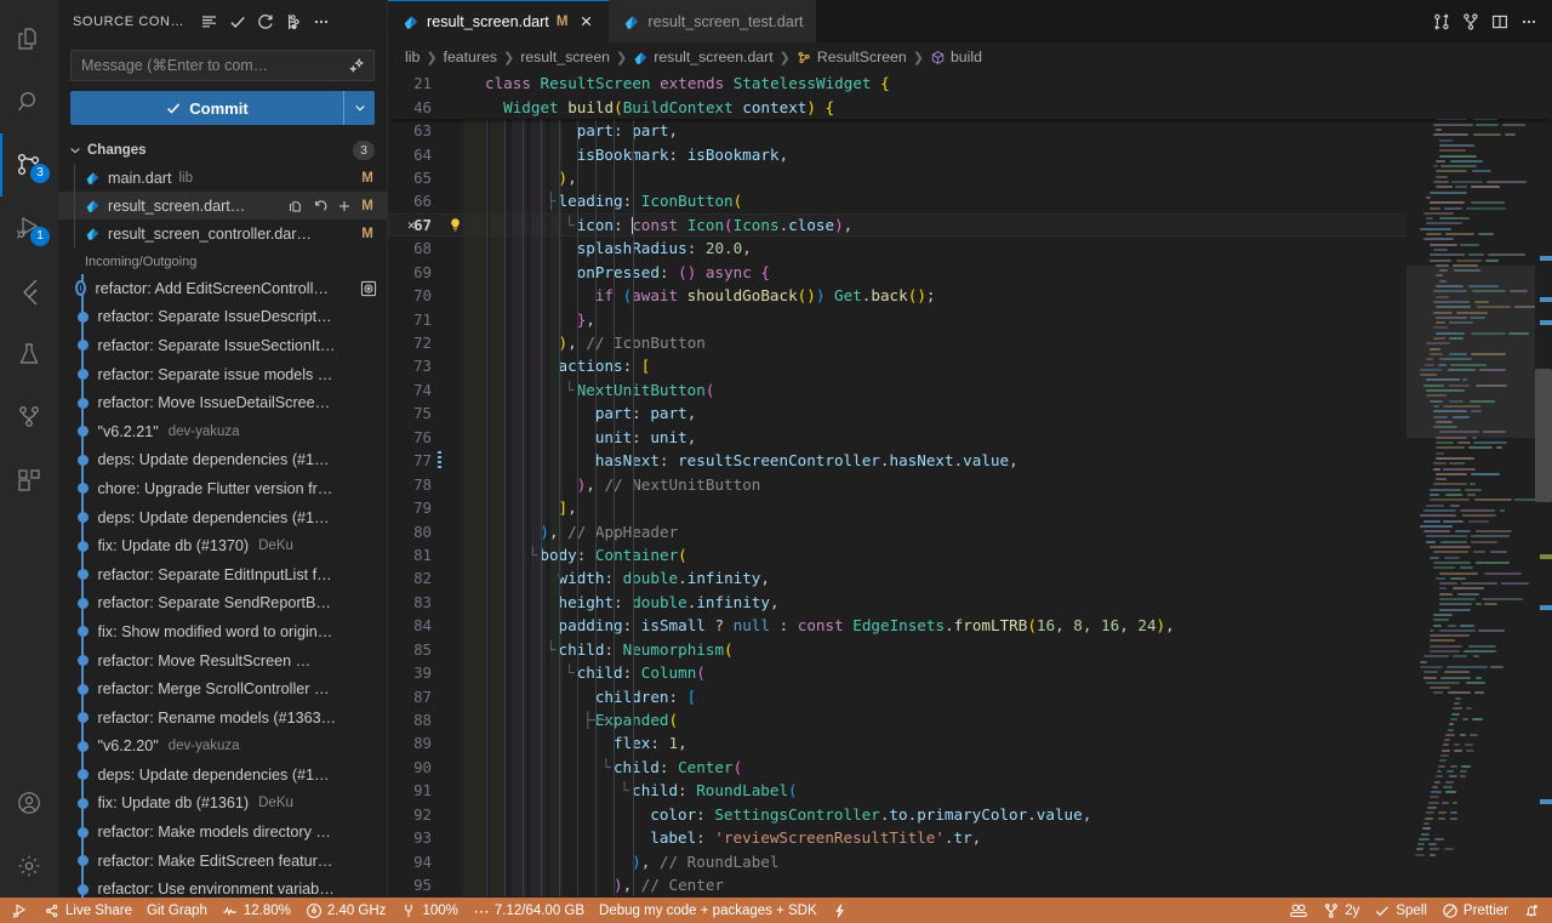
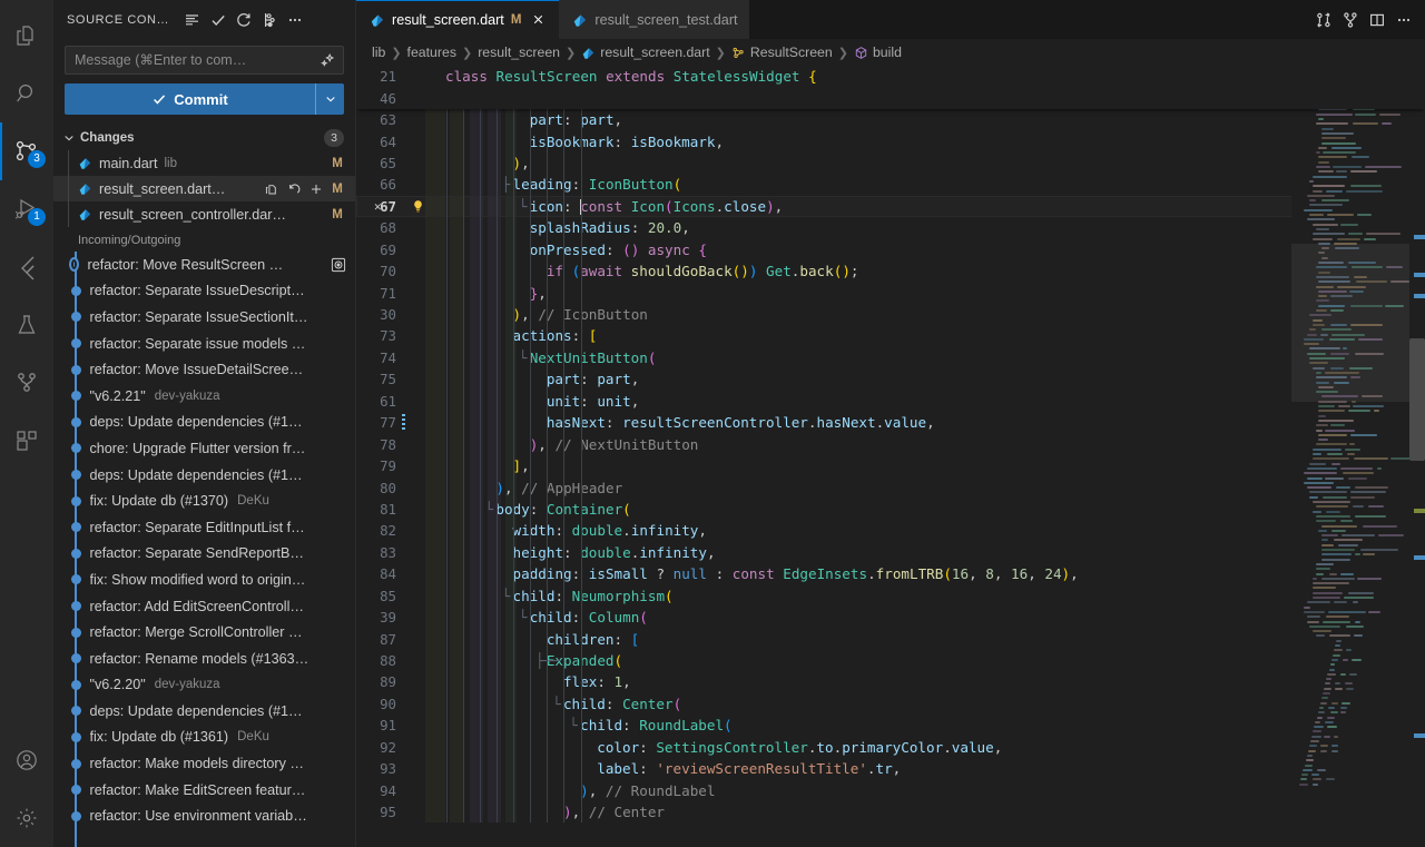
  3
  1
  SOURCE CON…
  Message (⌘Enter to com…
  Commit
  Changes
  3
  main.dart
  lib
  M
  result_screen.dart…
  M
  result_screen_controller.dar…
  M
  Incoming/Outgoing
- refactor: Add EditScreenControll…
+ refactor: Move ResultScreen …
  refactor: Separate IssueDescript…
  refactor: Separate IssueSectionIt…
  refactor: Separate issue models …
  refactor: Move IssueDetailScree…
  "v6.2.21"
  dev-yakuza
  deps: Update dependencies (#1…
  chore: Upgrade Flutter version fr…
  deps: Update dependencies (#1…
  fix: Update db (#1370)
  DeKu
  refactor: Separate EditInputList f…
  refactor: Separate SendReportB…
  fix: Show modified word to origin…
- refactor: Move ResultScreen …
+ refactor: Add EditScreenControll…
  refactor: Merge ScrollController …
  refactor: Rename models (#1363…
  "v6.2.20"
  dev-yakuza
  deps: Update dependencies (#1…
  fix: Update db (#1361)
  DeKu
  refactor: Make models directory …
  refactor: Make EditScreen featur…
  refactor: Use environment variab…
  result_screen.dart
  M
  result_screen_test.dart
  lib
  ❯
  features
  ❯
  result_screen
  ❯
  result_screen.dart
  ❯
  ResultScreen
  ❯
  build
  63
  part: part,
  64
  isBookmark: isBookmark,
  65
  ),
  66
  ├
  leading: IconButton(
  ✕
  67
  └
  icon: const Icon(Icons.close),
  68
  splashRadius: 20.0,
  69
  onPressed: () async {
  70
  if (await shouldGoBack()) Get.back();
  71
  },
- 72
+ 30
  ), // IconButton
  73
  actions: [
  74
  └
  NextUnitButton(
  75
  part: part,
- 76
+ 61
  unit: unit,
  77
  hasNext: resultScreenController.hasNext.value,
  78
  ), // NextUnitButton
  79
  ],
  80
  ), // AppHeader
  81
  └
  body: Container(
  82
  width: double.infinity,
  83
  height: double.infinity,
  84
  padding: isSmall ? null : const EdgeInsets.fromLTRB(16, 8, 16, 24),
  85
  └
  child: Neumorphism(
  39
  └
  child: Column(
  87
  children: [
  88
  Expanded(
  89
  flex: 1,
  90
  └
  child: Center(
  91
  └
  child: RoundLabel(
  92
  color: SettingsController.to.primaryColor.value,
  93
  label: 'reviewScreenResultTitle'.tr,
  94
  ), // RoundLabel
  95
  ), // Center
  21
  class ResultScreen extends StatelessWidget {
  46
- Widget build(BuildContext context) {
- Live Share
- Git Graph
- 12.80%
- 2.40 GHz
- 100%
- 7.12/64.00 GB
- Debug my code + packages + SDK
- 2y
- Spell
- Prettier
